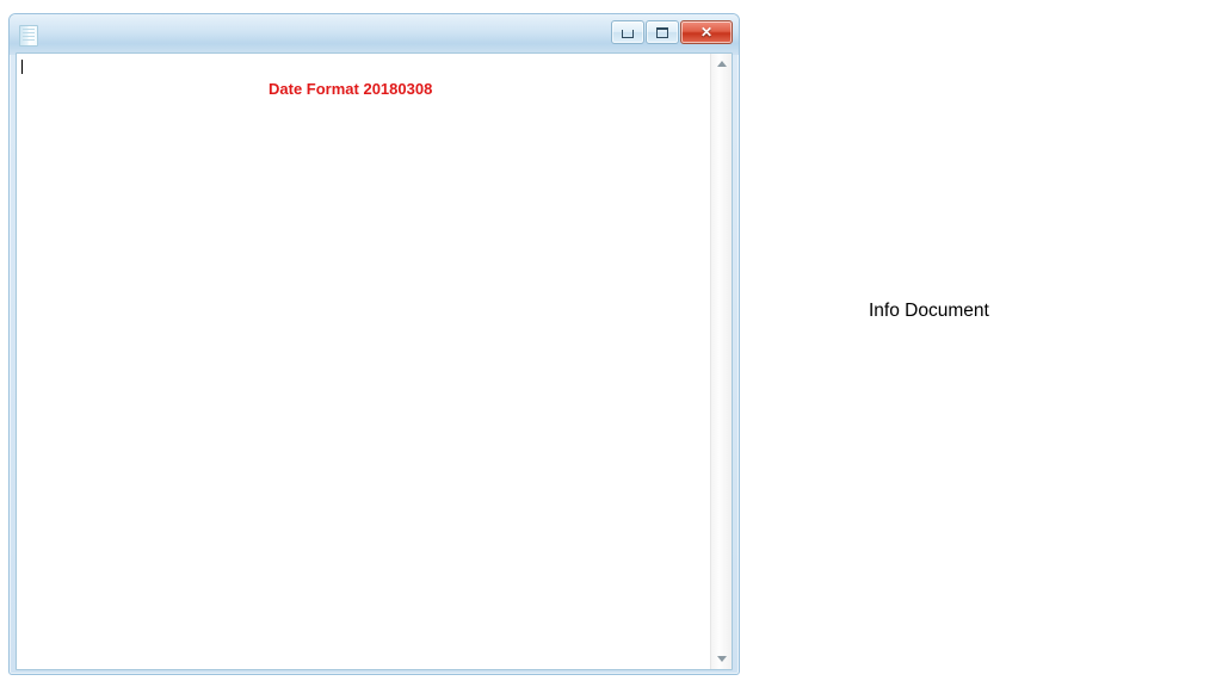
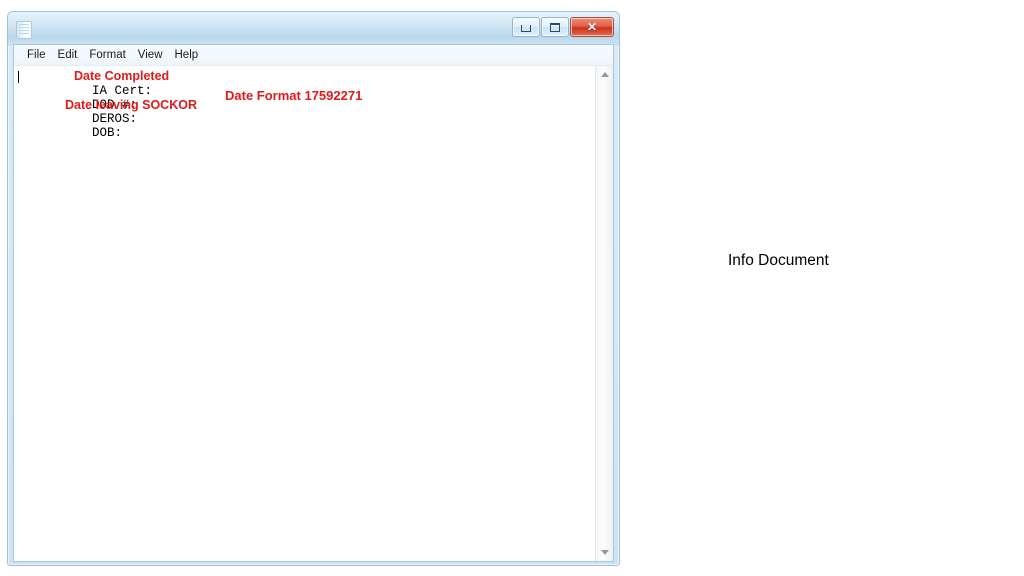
  ✕
+ File
+ Edit
+ Format
+ View
+ Help
+ IA Cert:
+ Date Completed
+ DOD #:
+ DEROS:
+ Date leaving SOCKOR
+ DOB:
- Date Format 20180308
+ Date Format 17592271
  Info Document
